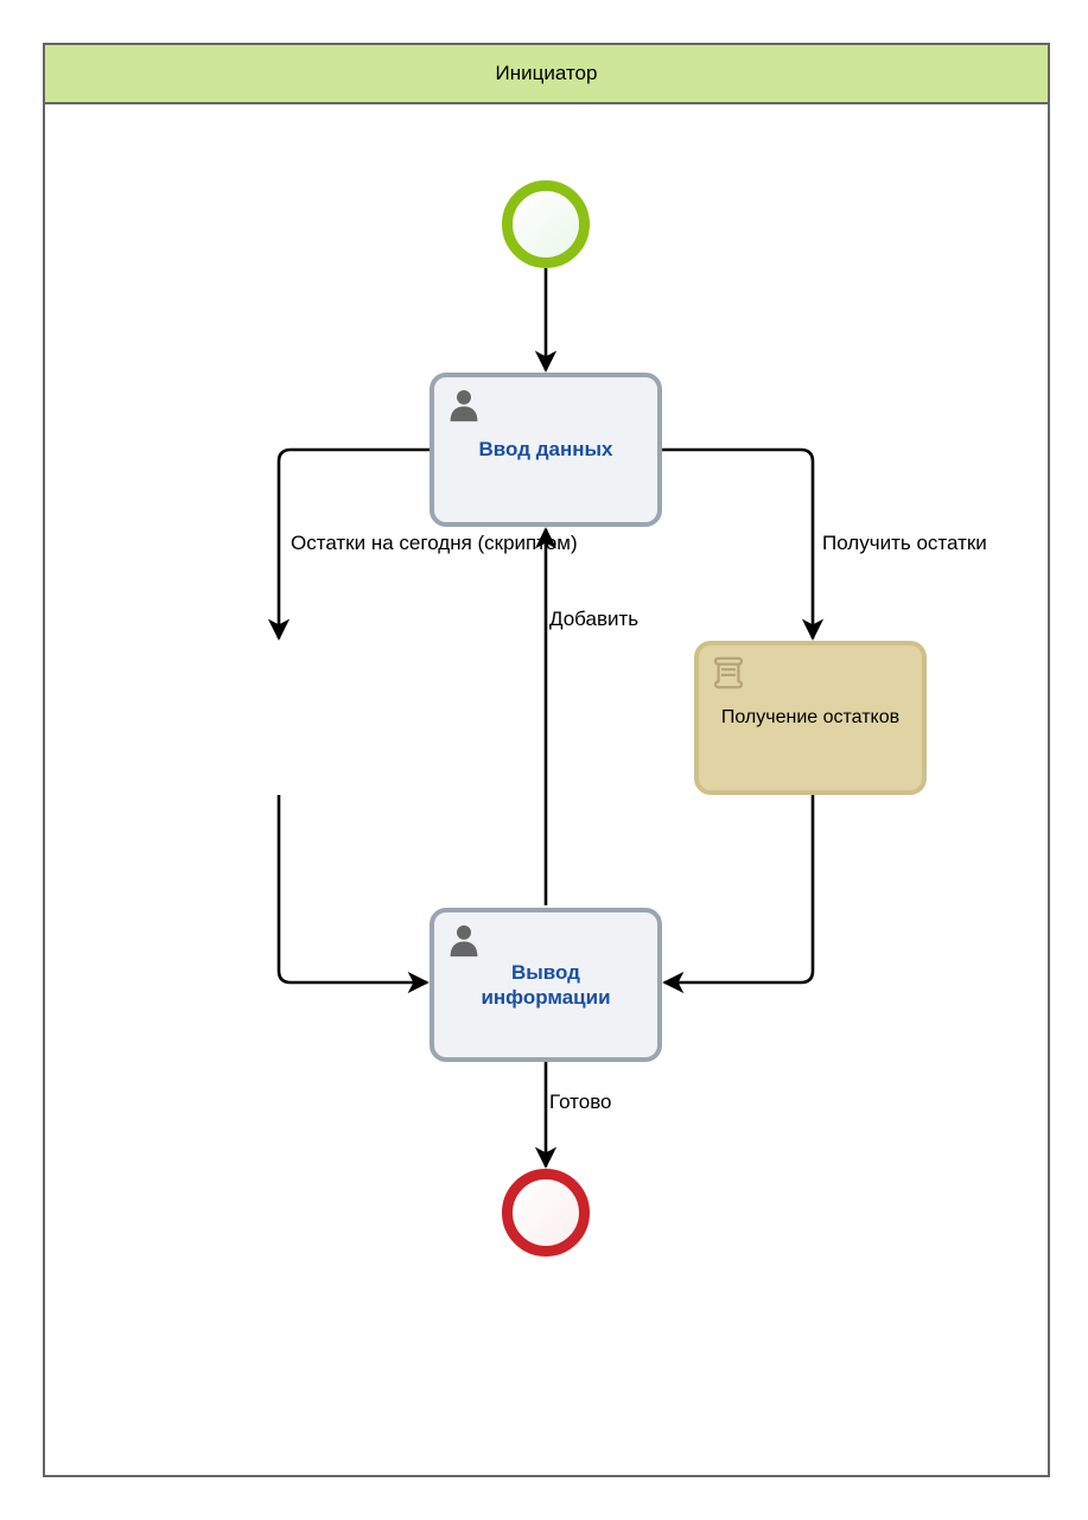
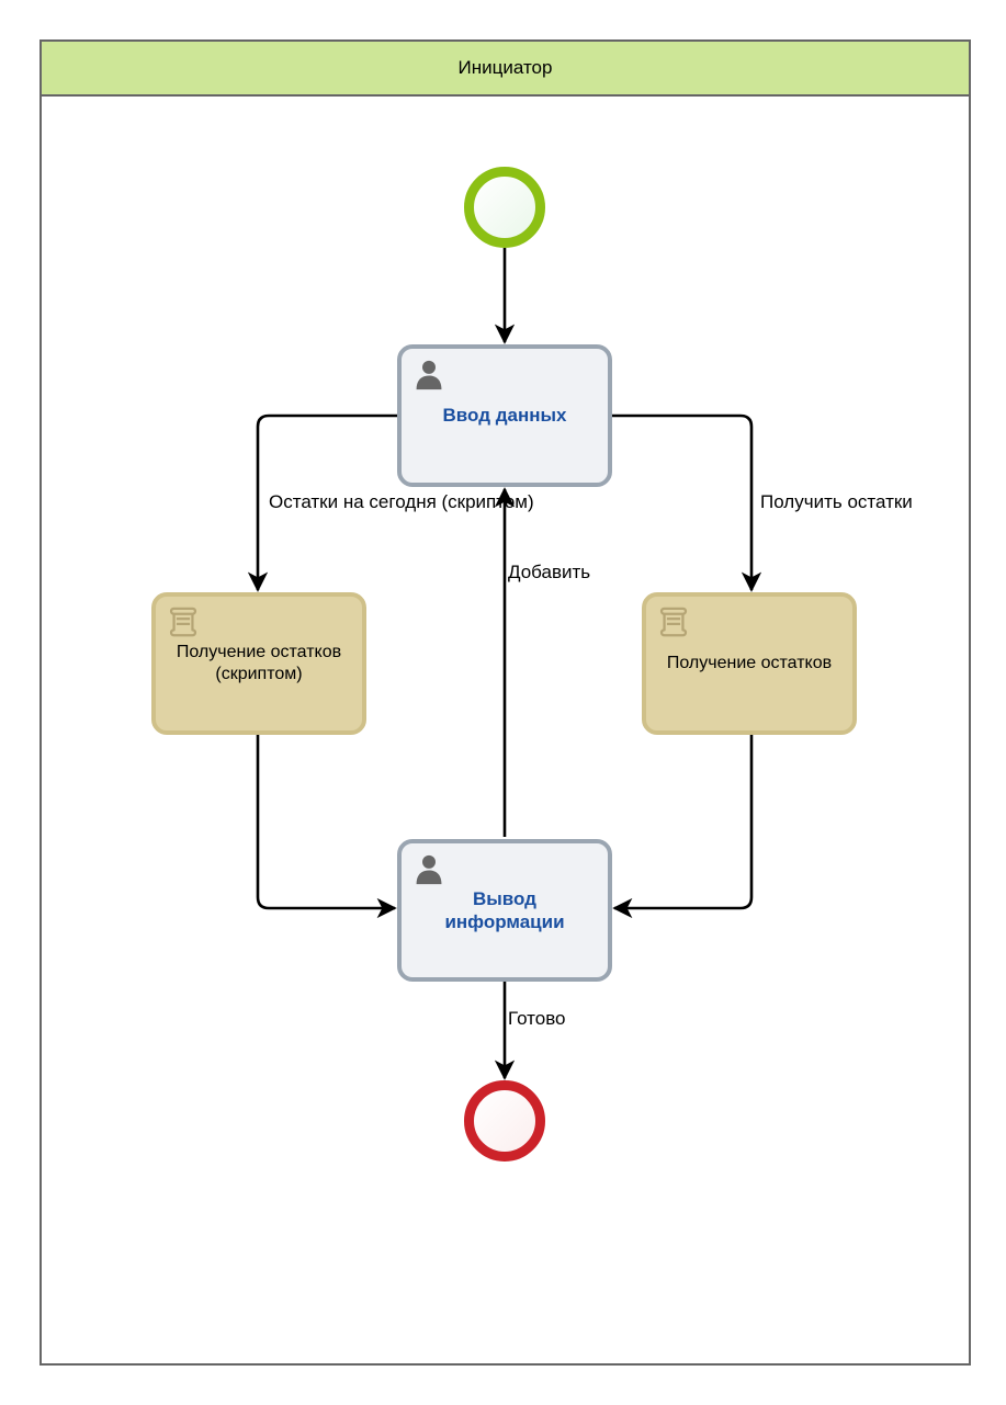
  Инициатор
  Ввод данных
+ Получение остатков (скриптом)
  Получение остатков
  Вывод информации
  Остатки на сегодня (скриптом)
  Получить остатки
  Добавить
  Готово
